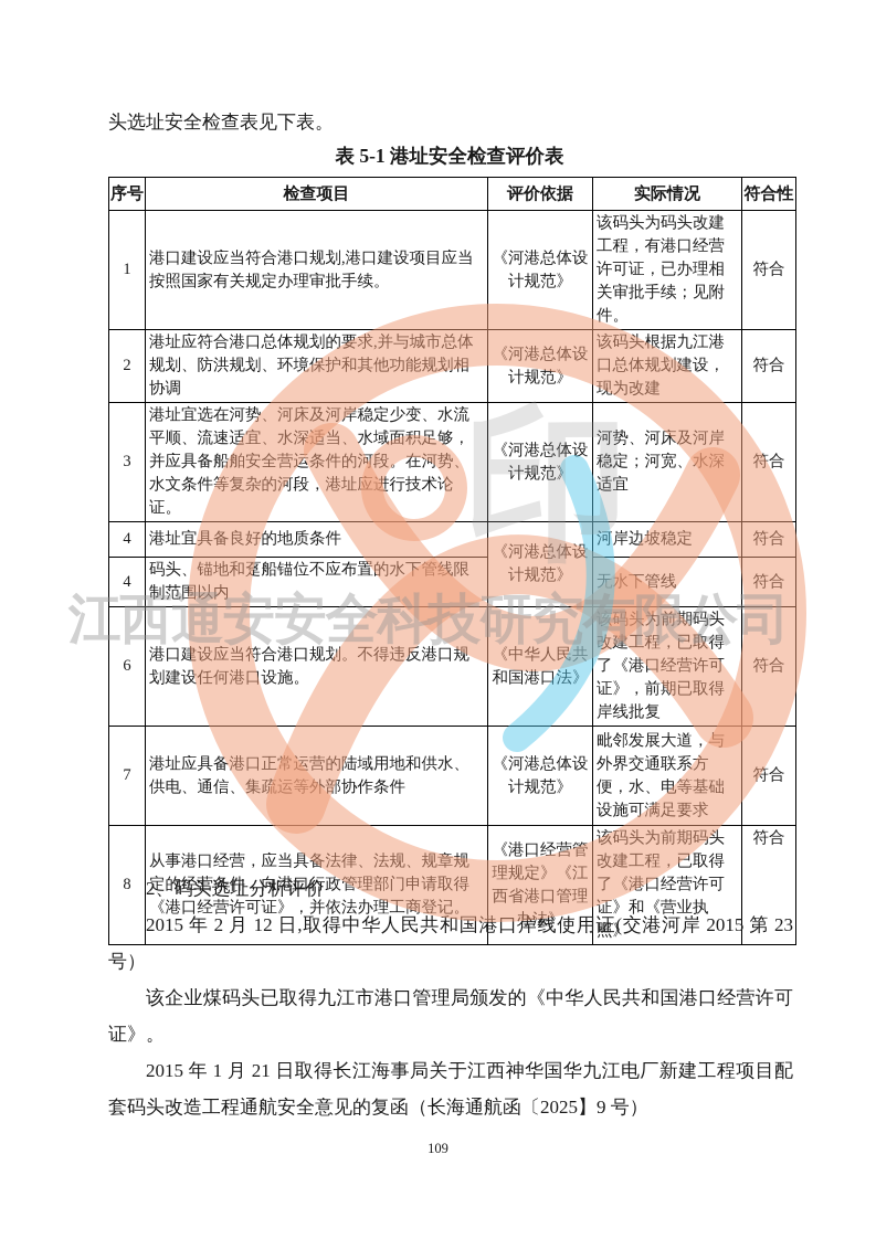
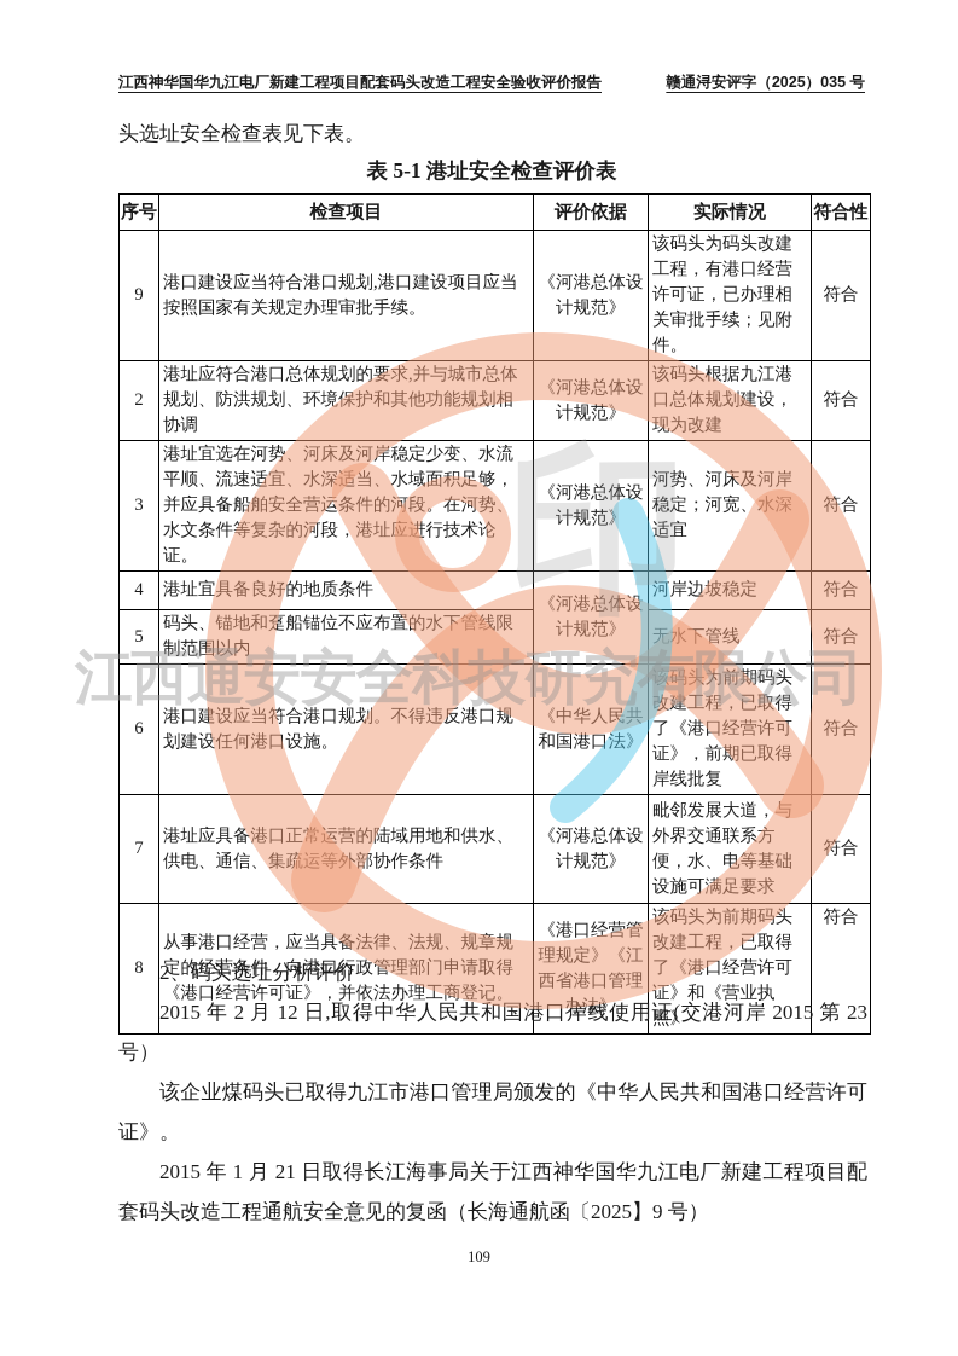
+ 江西神华国华九江电厂新建工程项目配套码头改造工程安全验收评价报告
+ 赣通浔安评字（2025）035 号
  头选址安全检查表见下表。
  表 5-1 港址安全检查评价表
  序号	检查项目	评价依据	实际情况	符合性
- 1	港口建设应当符合港口规划,港口建设项目应当按照国家有关规定办理审批手续。	《河港总体设计规范》	该码头为码头改建工程，有港口经营许可证，已办理相关审批手续；见附件。	符合
+ 9	港口建设应当符合港口规划,港口建设项目应当按照国家有关规定办理审批手续。	《河港总体设计规范》	该码头为码头改建工程，有港口经营许可证，已办理相关审批手续；见附件。	符合
  2	港址应符合港口总体规划的要求,并与城市总体规划、防洪规划、环境保护和其他功能规划相协调	《河港总体设计规范》	该码头根据九江港口总体规划建设，现为改建	符合
  3	港址宜选在河势、河床及河岸稳定少变、水流平顺、流速适宜、水深适当、水域面积足够，并应具备船舶安全营运条件的河段。在河势、水文条件等复杂的河段，港址应进行技术论证。	《河港总体设计规范》	河势、河床及河岸稳定；河宽、水深适宜	符合
  4	港址宜具备良好的地质条件	《河港总体设计规范》	河岸边坡稳定	符合
- 4	码头、锚地和趸船锚位不应布置的水下管线限制范围以内	无水下管线	符合
+ 5	码头、锚地和趸船锚位不应布置的水下管线限制范围以内	无水下管线	符合
  6	港口建设应当符合港口规划。不得违反港口规划建设任何港口设施。	《中华人民共和国港口法》	该码头为前期码头改建工程，已取得了《港口经营许可证》，前期已取得岸线批复	符合
  7	港址应具备港口正常运营的陆域用地和供水、供电、通信、集疏运等外部协作条件	《河港总体设计规范》	毗邻发展大道，与外界交通联系方便，水、电等基础设施可满足要求	符合
  8	从事港口经营，应当具备法律、法规、规章规定的经营条件，向港口行政管理部门申请取得《港口经营许可证》，并依法办理工商登记。	《港口经营管理规定》《江西省港口管理办法》	该码头为前期码头改建工程，已取得了《港口经营许可证》和《营业执照》	符合
  2、码头选址分析评价
  2015 年 2 月 12 日,取得中华人民共和国港口岸线使用证(交港河岸 2015 第 23 号）
  该企业煤码头已取得九江市港口管理局颁发的《中华人民共和国港口经营许可证》。
  2015 年 1 月 21 日取得长江海事局关于江西神华国华九江电厂新建工程项目配套码头改造工程通航安全意见的复函（长海通航函〔2025】9 号）
  109
  印
  江西通安安全科技研究有限公司
